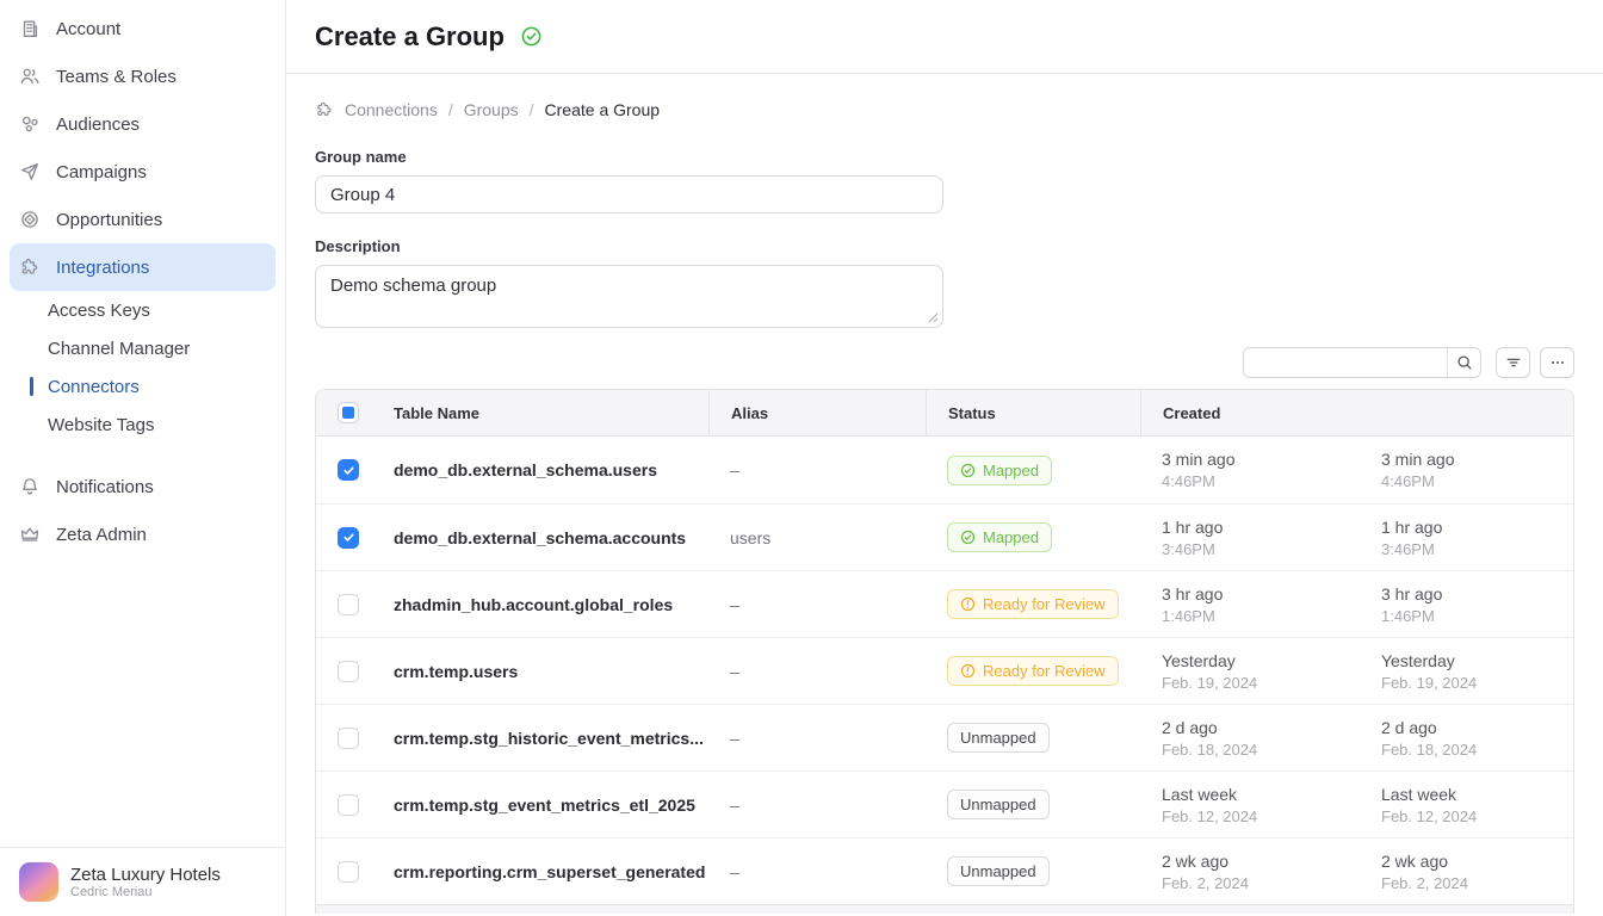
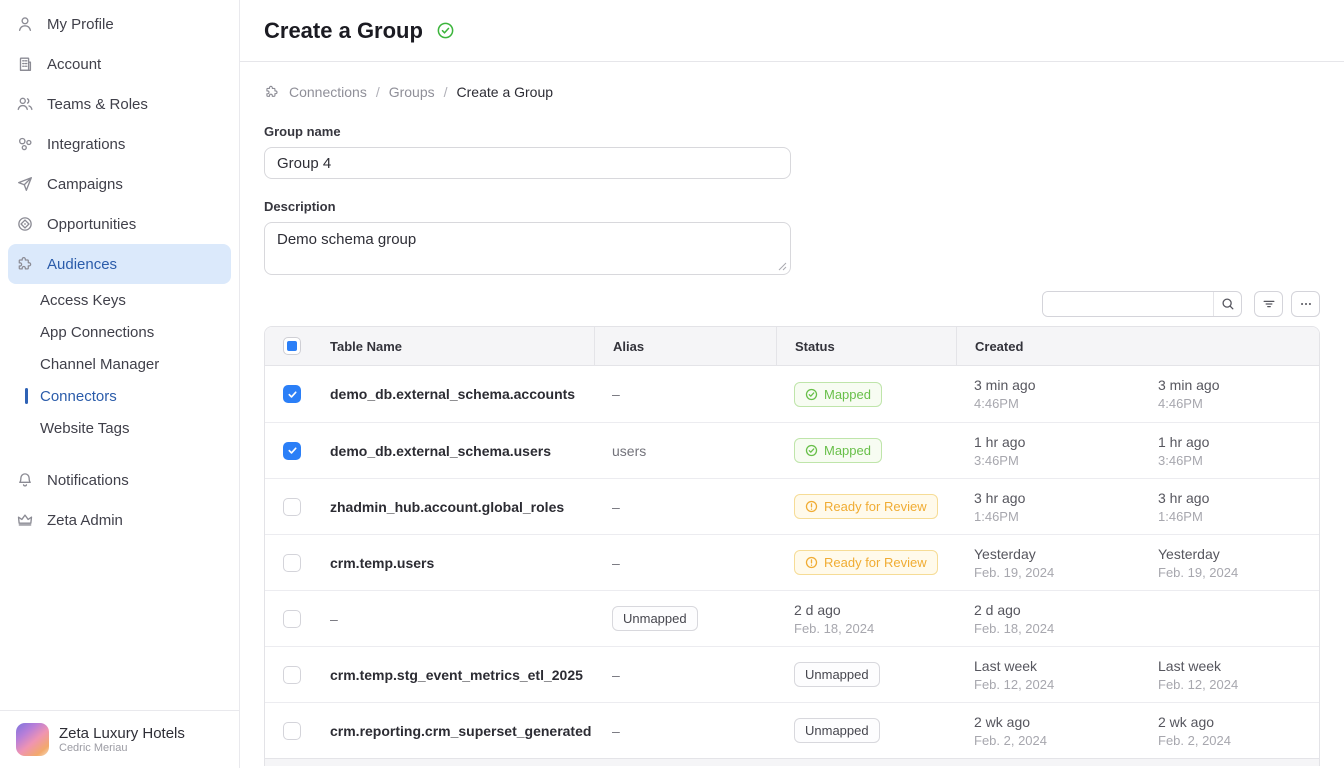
+ My Profile
  Account
  Teams & Roles
- Audiences
+ Integrations
  Campaigns
  Opportunities
- Integrations
+ Audiences
  Access Keys
+ App Connections
  Channel Manager
  Connectors
  Website Tags
  Notifications
  Zeta Admin
  Zeta Luxury Hotels
  Cedric Meriau
  Create a Group
  Connections
  /
  Groups
  /
  Create a Group
  Group name
  Group 4
  Description
  Demo schema group
  Table Name
  Alias
  Status
  Created
- demo_db.external_schema.users
+ demo_db.external_schema.accounts
  –
  Mapped
  3 min ago
  4:46PM
  3 min ago
  4:46PM
- demo_db.external_schema.accounts
+ demo_db.external_schema.users
  users
  Mapped
  1 hr ago
  3:46PM
  1 hr ago
  3:46PM
  zhadmin_hub.account.global_roles
  –
  Ready for Review
  3 hr ago
  1:46PM
  3 hr ago
  1:46PM
  crm.temp.users
  –
  Ready for Review
  Yesterday
  Feb. 19, 2024
  Yesterday
  Feb. 19, 2024
- crm.temp.stg_historic_event_metrics...
  –
  Unmapped
  2 d ago
  Feb. 18, 2024
  2 d ago
  Feb. 18, 2024
  crm.temp.stg_event_metrics_etl_2025
  –
  Unmapped
  Last week
  Feb. 12, 2024
  Last week
  Feb. 12, 2024
  crm.reporting.crm_superset_generated
  –
  Unmapped
  2 wk ago
  Feb. 2, 2024
  2 wk ago
  Feb. 2, 2024
